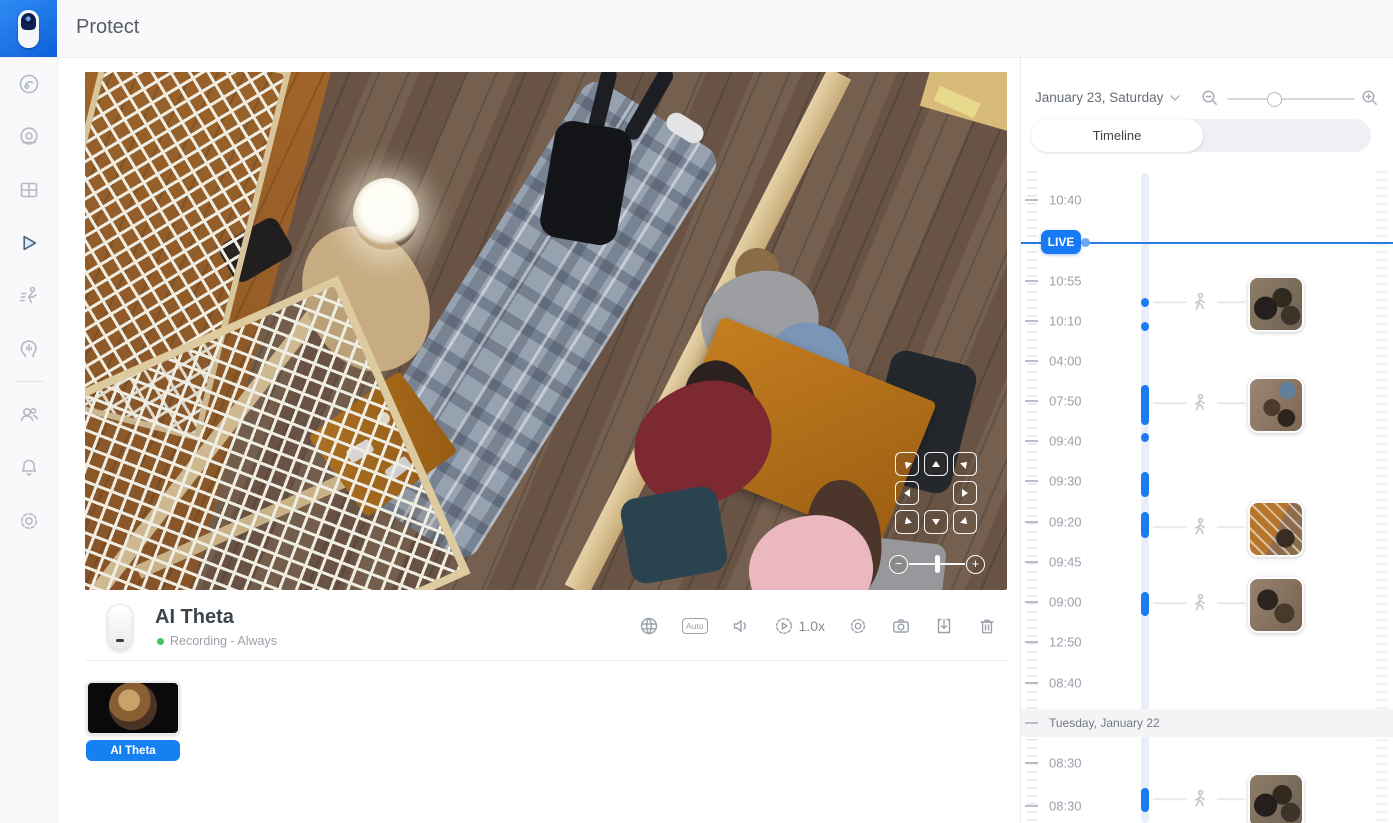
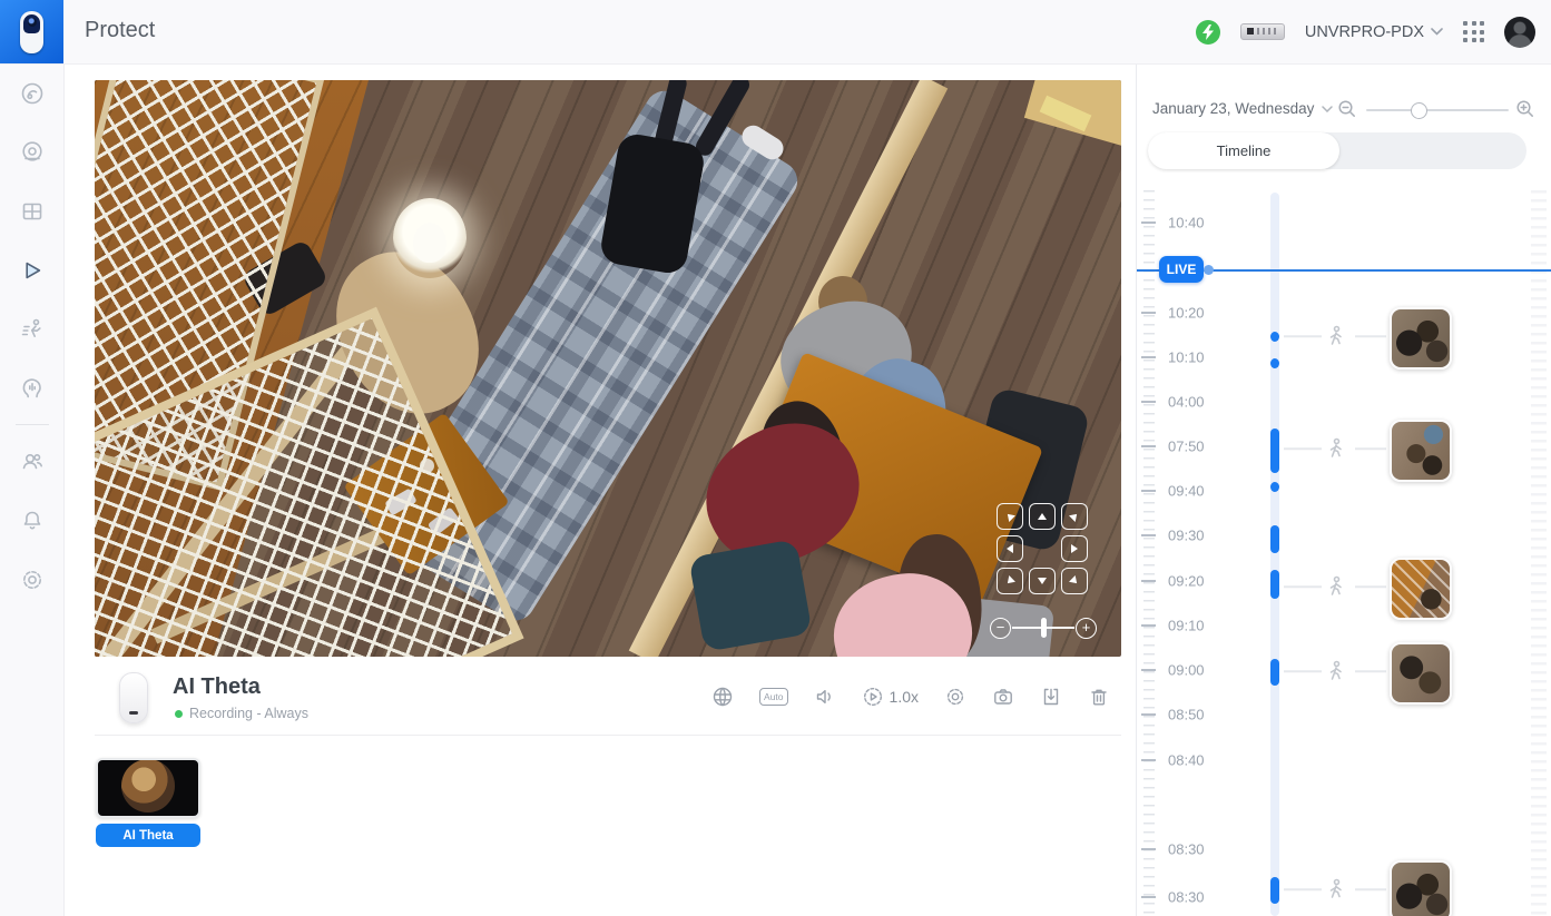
  Protect
+ UNVRPRO-PDX
  −
  +
  AI Theta
  Recording - Always
  Auto
  1.0x
  AI Theta
  LIVE
  10:40
- 10:55
+ 10:20
  10:10
  04:00
  07:50
  09:40
  09:30
  09:20
- 09:45
+ 09:10
  09:00
- 12:50
+ 08:50
  08:40
  08:30
  08:30
- Tuesday, January 22
- January 23, Saturday
+ January 23, Wednesday
  Timeline
